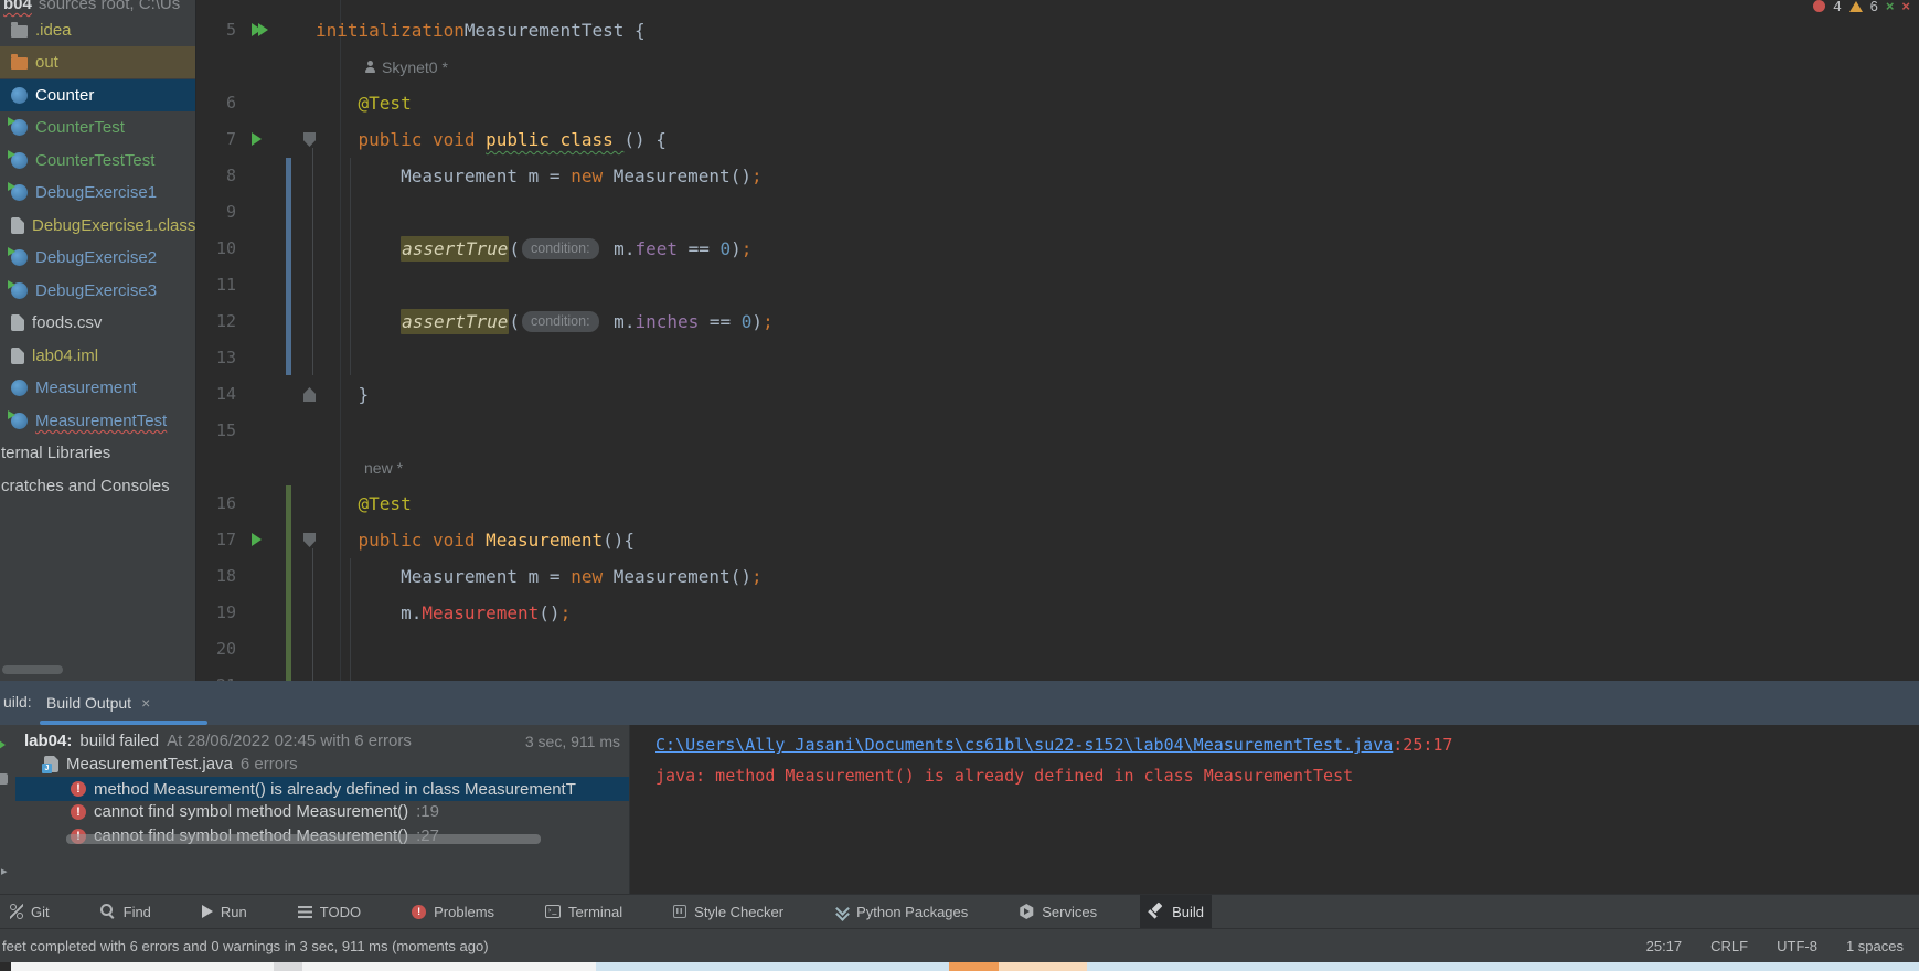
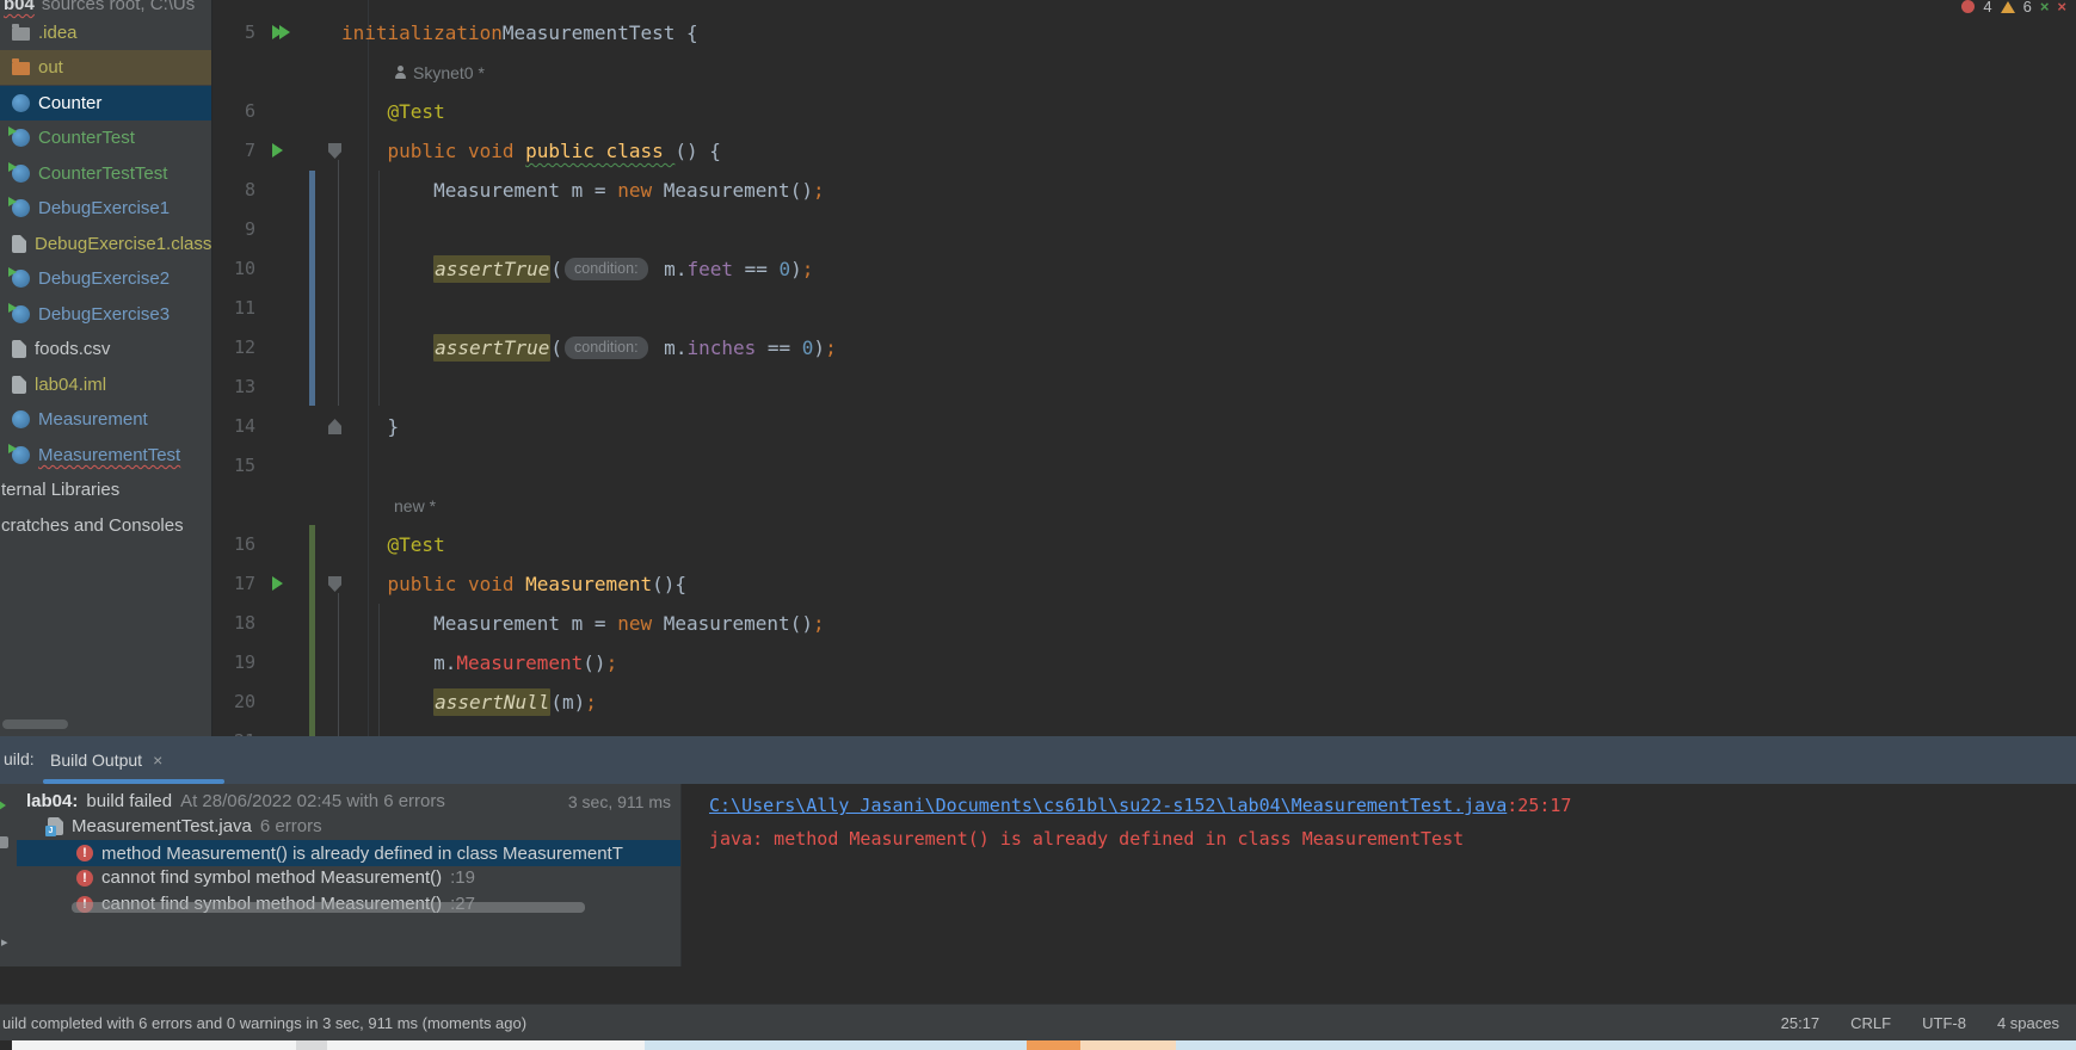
  5
  initializationMeasurementTest {
  Skynet0 *
  6
  @Test
  7
  public void public class () {
  8
  Measurement m = new Measurement();
  9
  10
  assertTrue( condition: m.feet == 0);
  11
  12
  assertTrue( condition: m.inches == 0);
  13
  14
  }
  15
  new *
  16
  @Test
  17
  public void Measurement(){
  18
  Measurement m = new Measurement();
  19
  m.Measurement();
  20
+ assertNull(m);
  4
  6
  ×
  ×
  b04
  sources root, C:\Us
  .idea
  out
  Counter
  CounterTest
  CounterTestTest
  DebugExercise1
  DebugExercise1.class
  DebugExercise2
  DebugExercise3
  foods.csv
  lab04.iml
  Measurement
  MeasurementTest
  ternal Libraries
  cratches and Consoles
  uild:
  Build Output
  ×
  ▸
  lab04:
  build failed
  At 28/06/2022 02:45 with 6 errors
  3 sec, 911 ms
  MeasurementTest.java
  6 errors
  !
  method Measurement() is already defined in class MeasurementT
  !
  cannot find symbol method Measurement()
  :19
  !
  cannot find symbol method Measurement()
  :27
  C:\Users\Ally Jasani\Documents\cs61bl\su22-s152\lab04\MeasurementTest.java:25:17
  java: method Measurement() is already defined in class MeasurementTest
- Git
- Find
- Run
- TODO
- Problems
- Terminal
- Style Checker
- Python Packages
- Services
- Build
- feet completed with 6 errors and 0 warnings in 3 sec, 911 ms (moments ago)
+ uild completed with 6 errors and 0 warnings in 3 sec, 911 ms (moments ago)
  25:17
  CRLF
  UTF-8
- 1 spaces
+ 4 spaces
